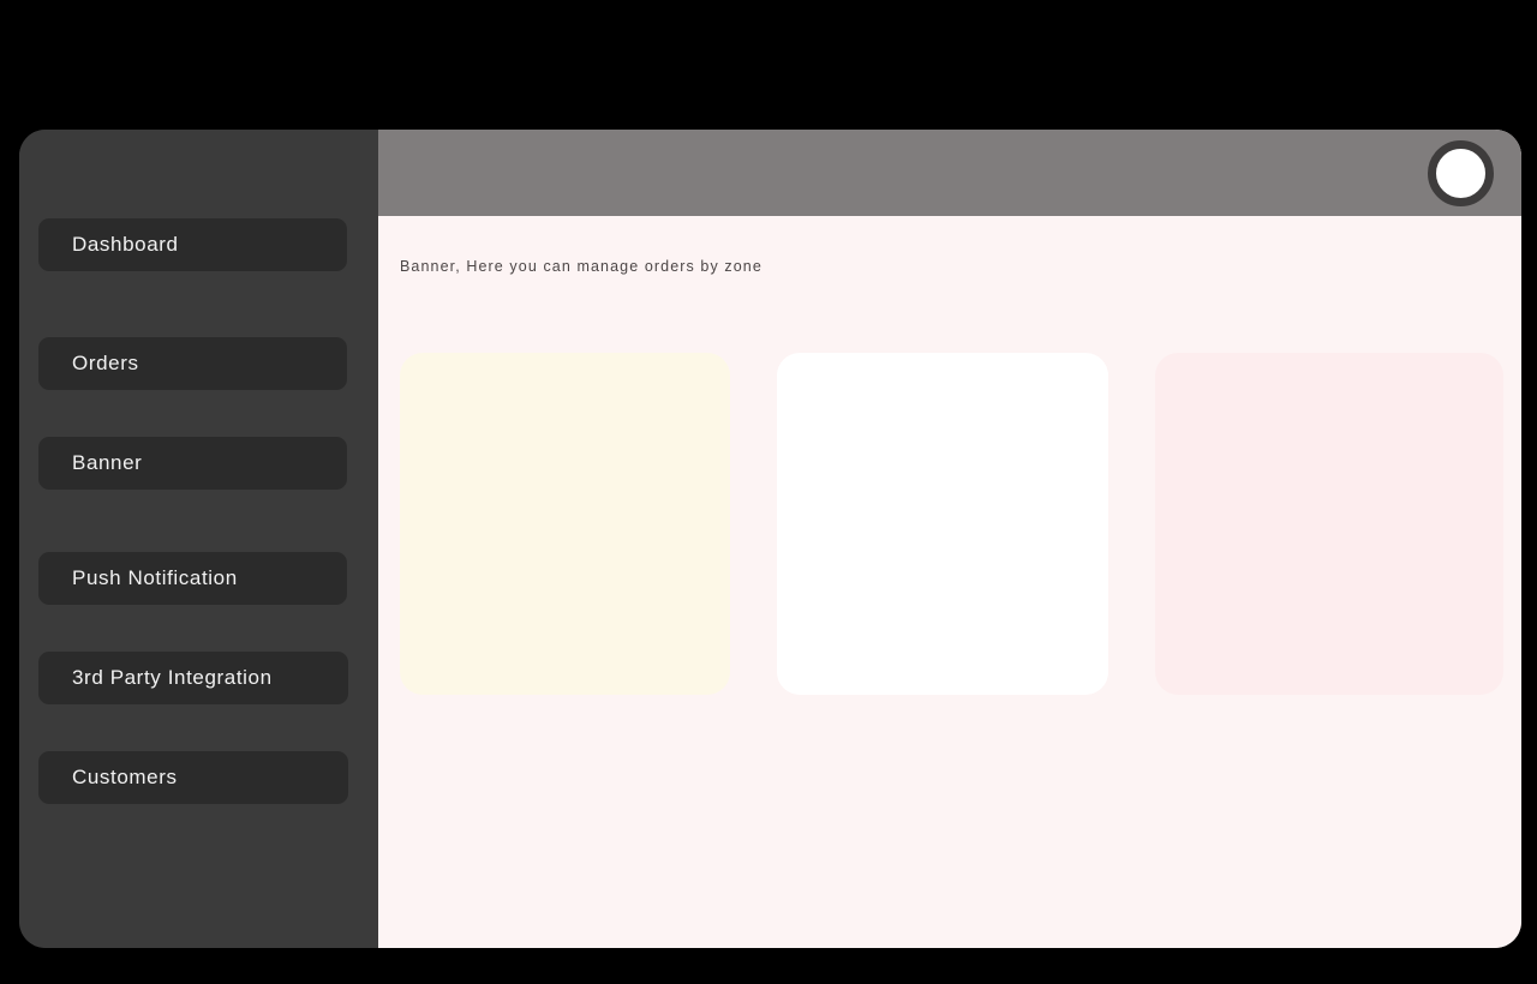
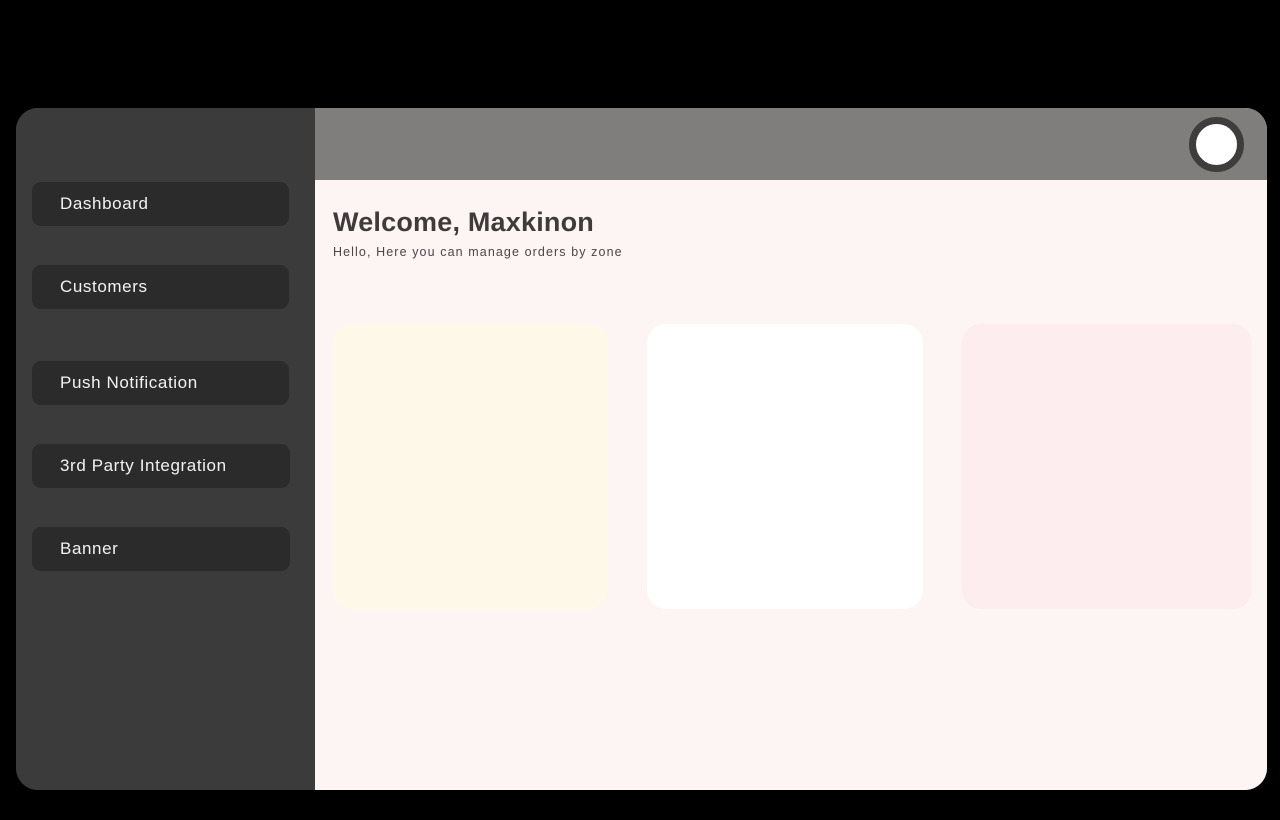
  Dashboard
- Orders
- Banner
+ Customers
  Push Notification
  3rd Party Integration
- Customers
+ Banner
+ Welcome, Maxkinon
- Banner, Here you can manage orders by zone
+ Hello, Here you can manage orders by zone
